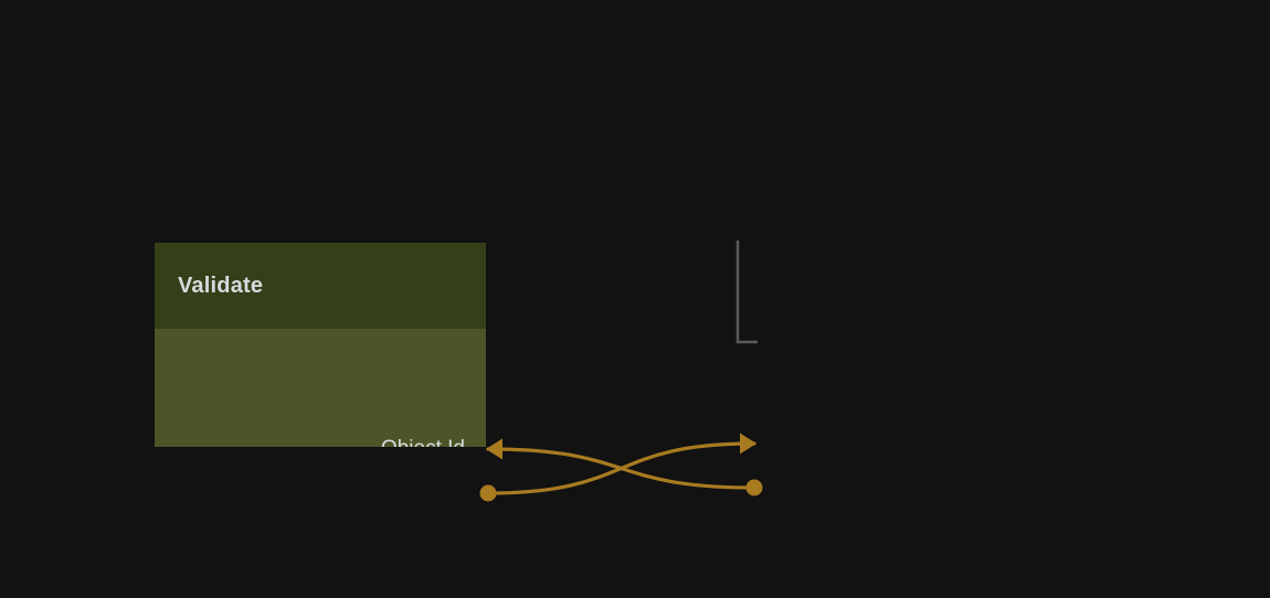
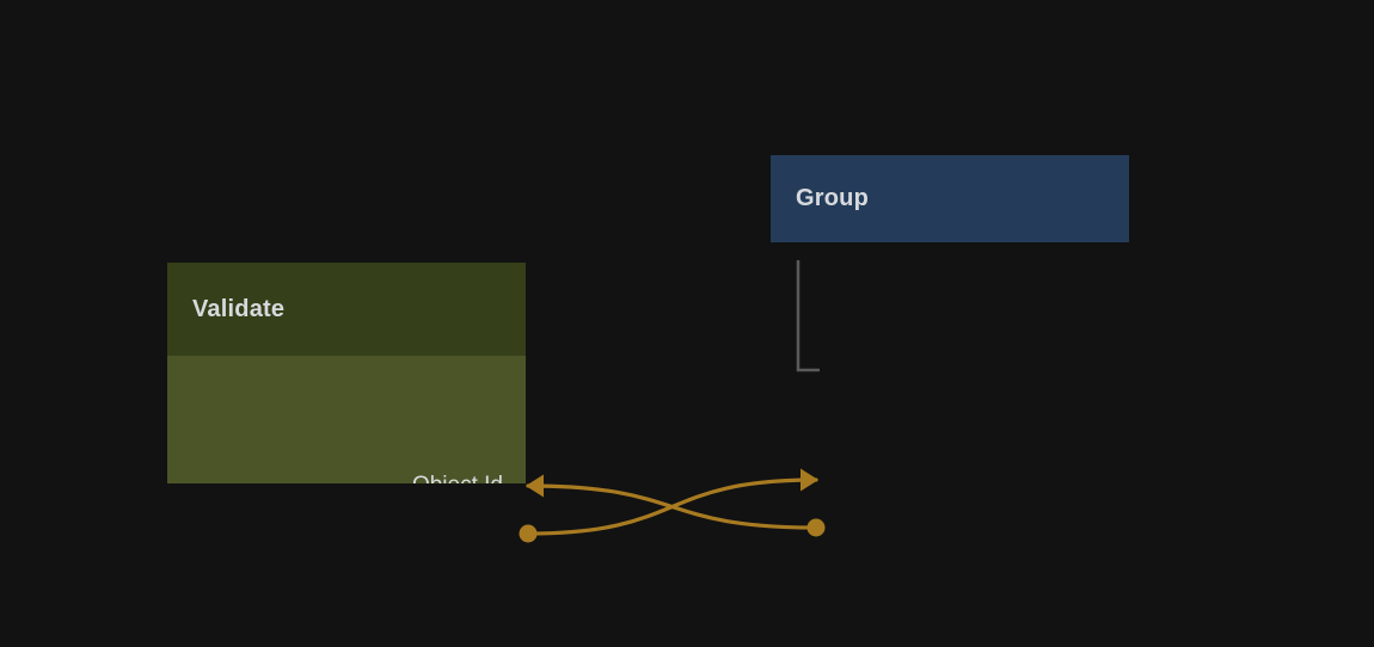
+ Group
  Validate
